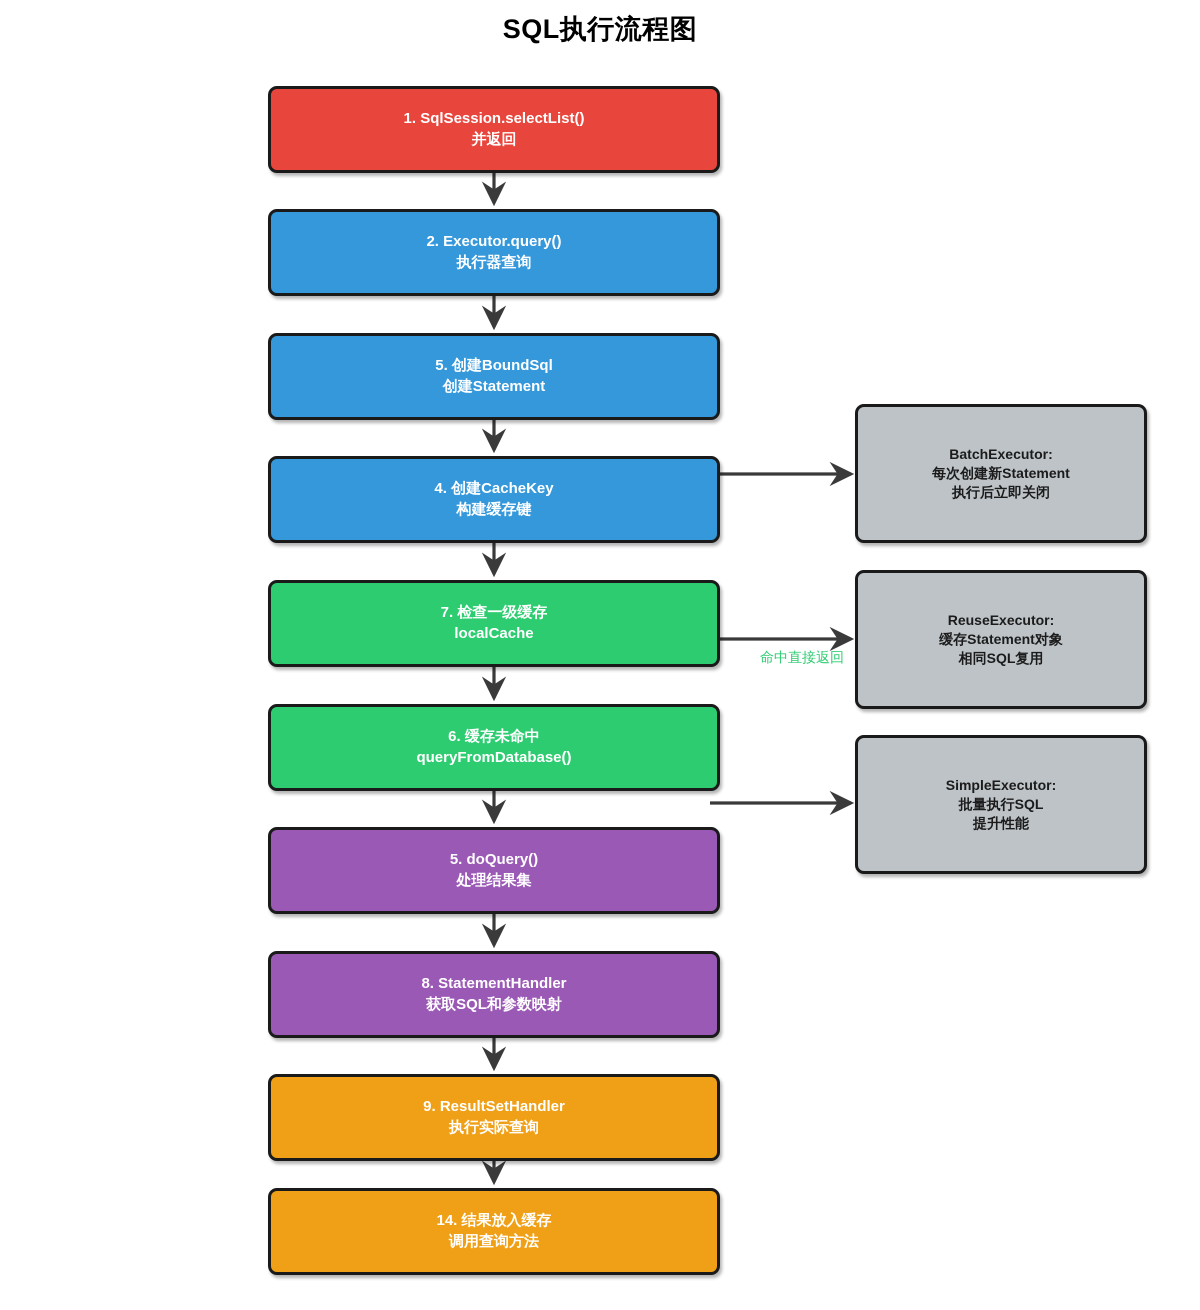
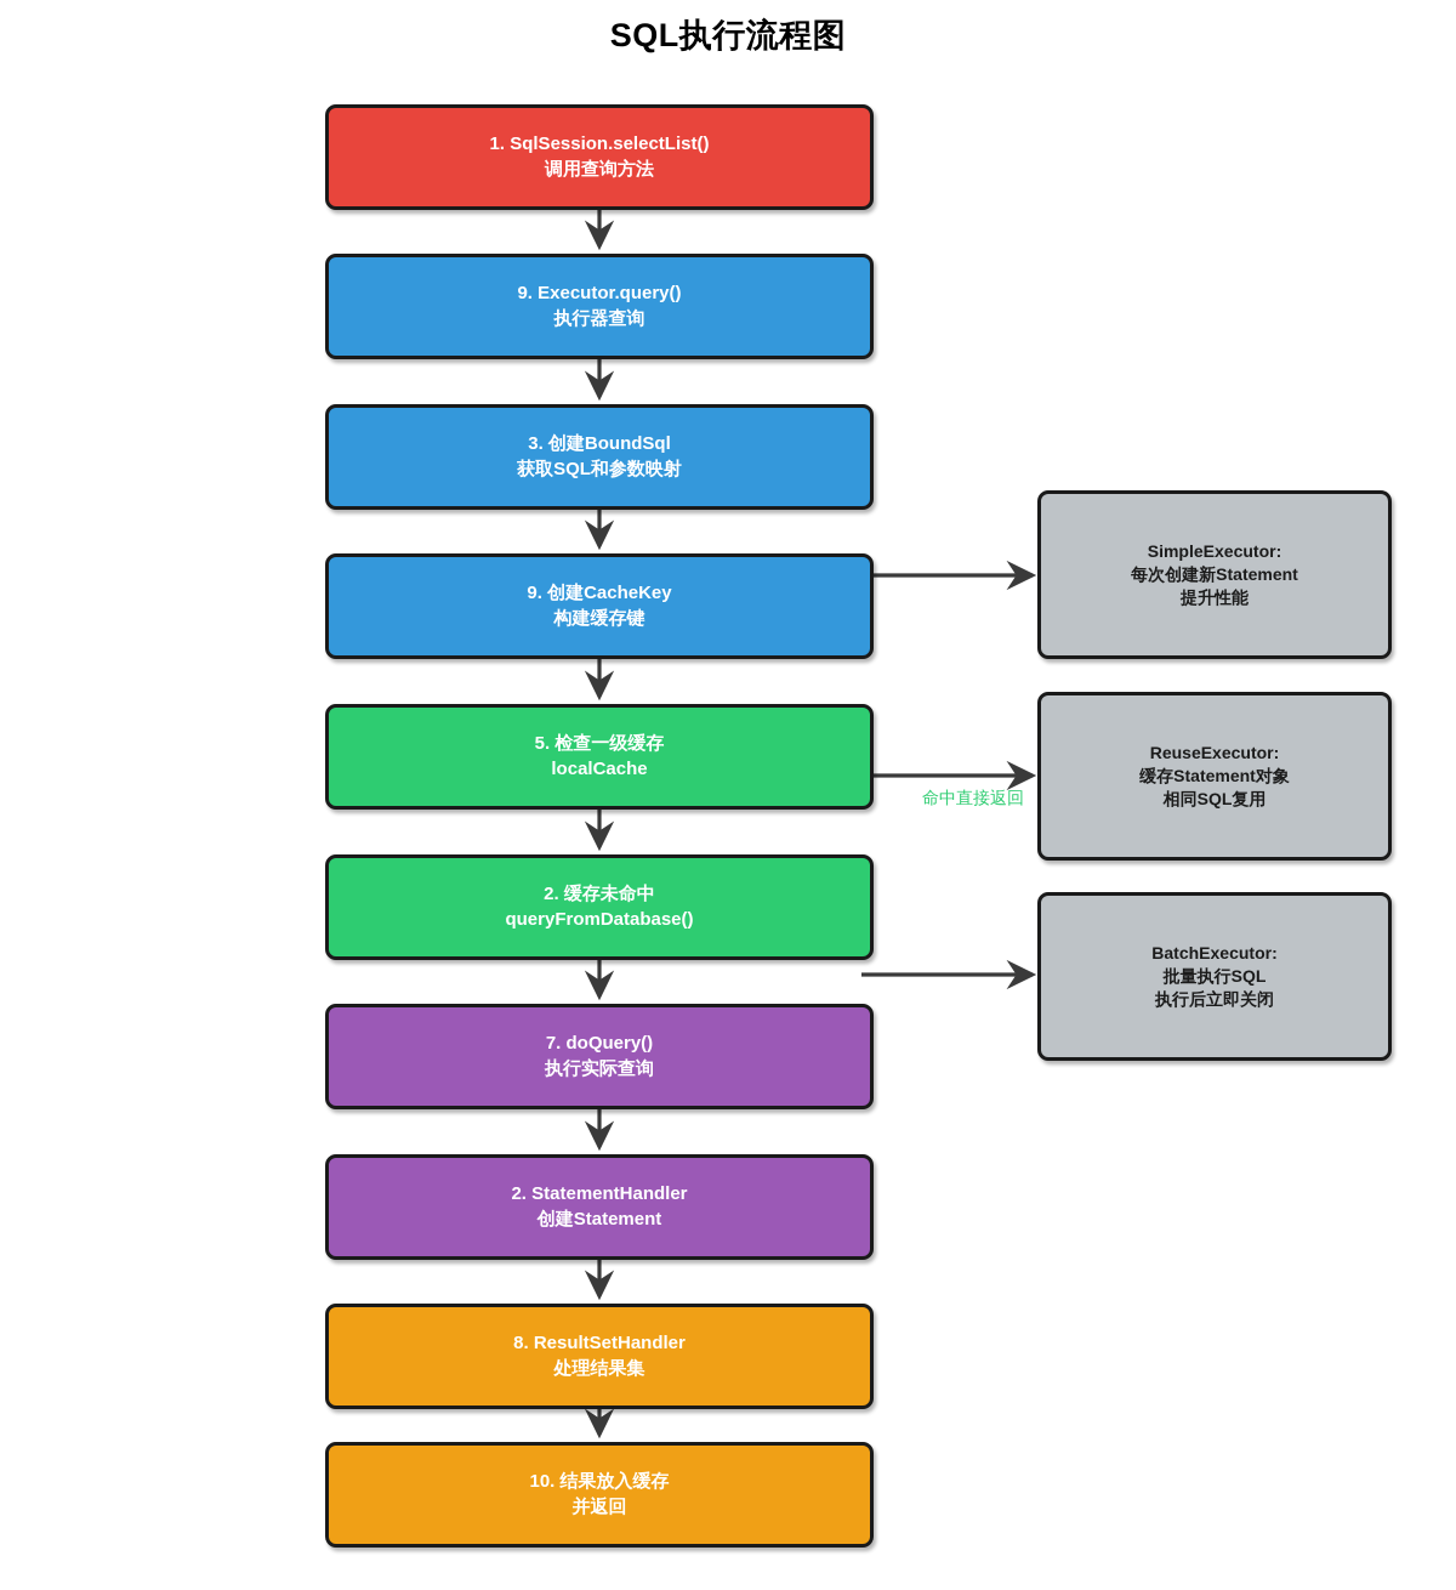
  SQL执行流程图
  1. SqlSession.selectList()
- 并返回
+ 调用查询方法
- 2. Executor.query()
+ 9. Executor.query()
  执行器查询
- 5. 创建BoundSql
+ 3. 创建BoundSql
- 创建Statement
+ 获取SQL和参数映射
- 4. 创建CacheKey
+ 9. 创建CacheKey
  构建缓存键
- 7. 检查一级缓存
+ 5. 检查一级缓存
  localCache
- 6. 缓存未命中
+ 2. 缓存未命中
  queryFromDatabase()
- 5. doQuery()
+ 7. doQuery()
- 处理结果集
+ 执行实际查询
- 8. StatementHandler
+ 2. StatementHandler
- 获取SQL和参数映射
+ 创建Statement
- 9. ResultSetHandler
+ 8. ResultSetHandler
- 执行实际查询
+ 处理结果集
- 14. 结果放入缓存
+ 10. 结果放入缓存
- 调用查询方法
+ 并返回
- BatchExecutor:
+ SimpleExecutor:
  每次创建新Statement
- 执行后立即关闭
+ 提升性能
  ReuseExecutor:
  缓存Statement对象
  相同SQL复用
- SimpleExecutor:
+ BatchExecutor:
  批量执行SQL
- 提升性能
+ 执行后立即关闭
  命中直接返回
